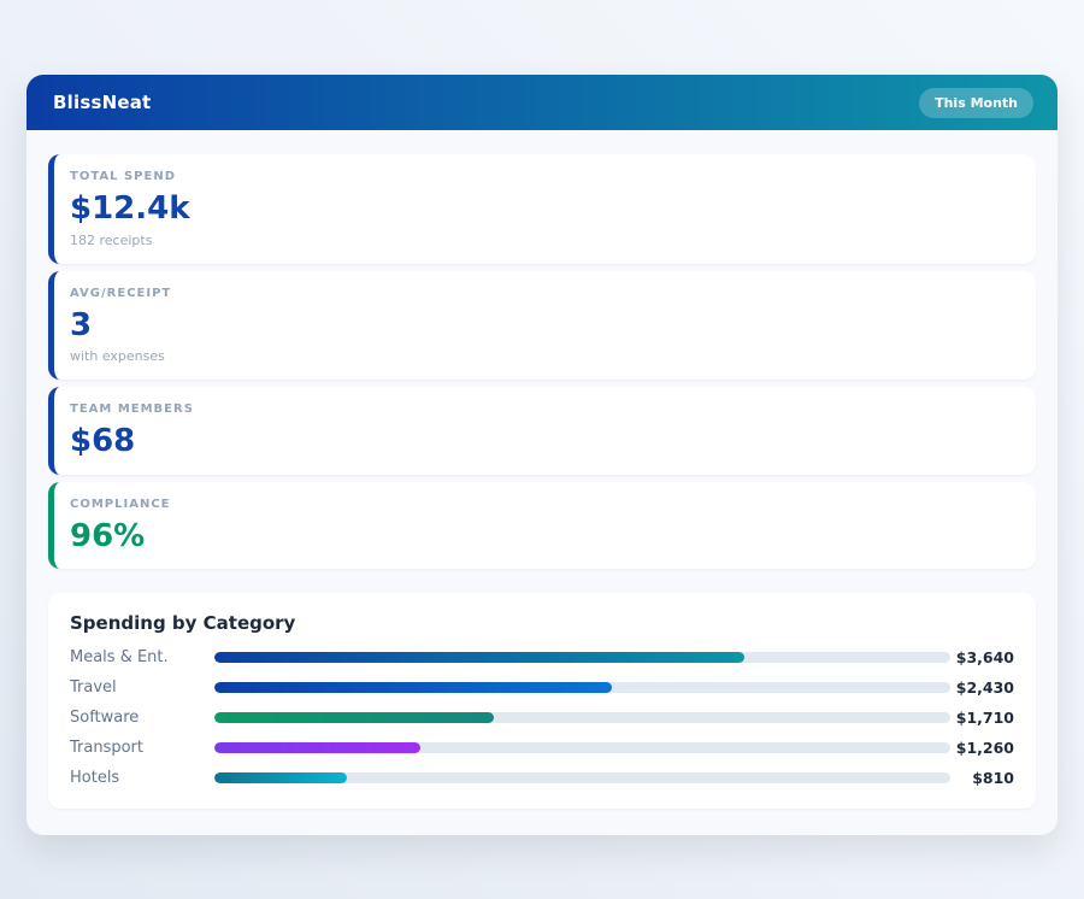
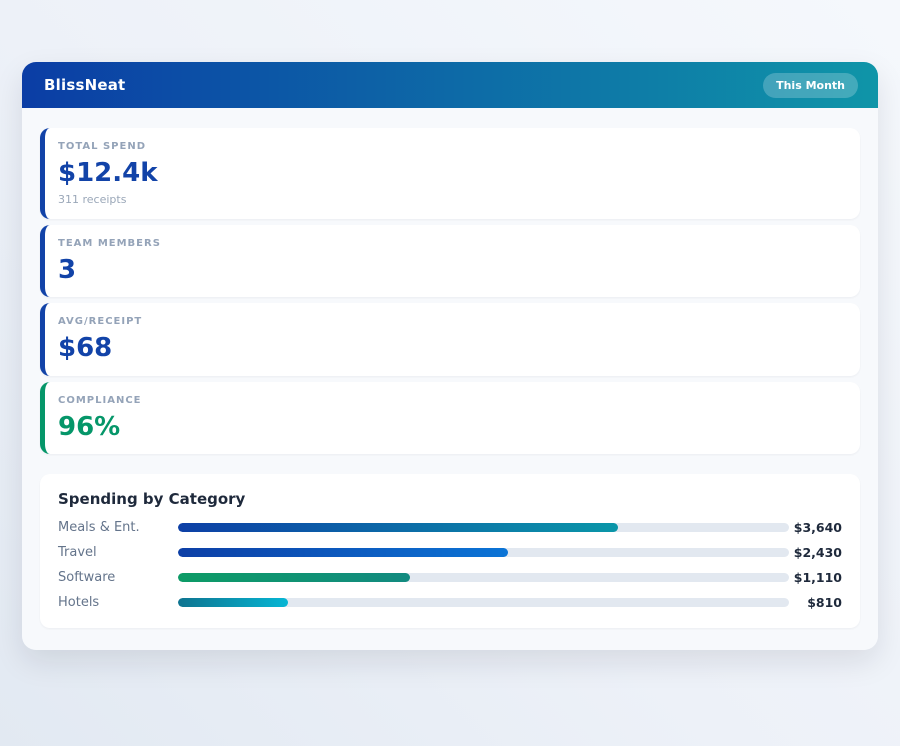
  BlissNeat
  This Month
  TOTAL SPEND
  $12.4k
- 182 receipts
+ 311 receipts
- AVG/RECEIPT
+ TEAM MEMBERS
  3
- with expenses
- TEAM MEMBERS
+ AVG/RECEIPT
  $68
  COMPLIANCE
  96%
  Spending by Category
  Meals & Ent.
  $3,640
  Travel
  $2,430
  Software
- $1,710
+ $1,110
- Transport
- $1,260
  Hotels
  $810
